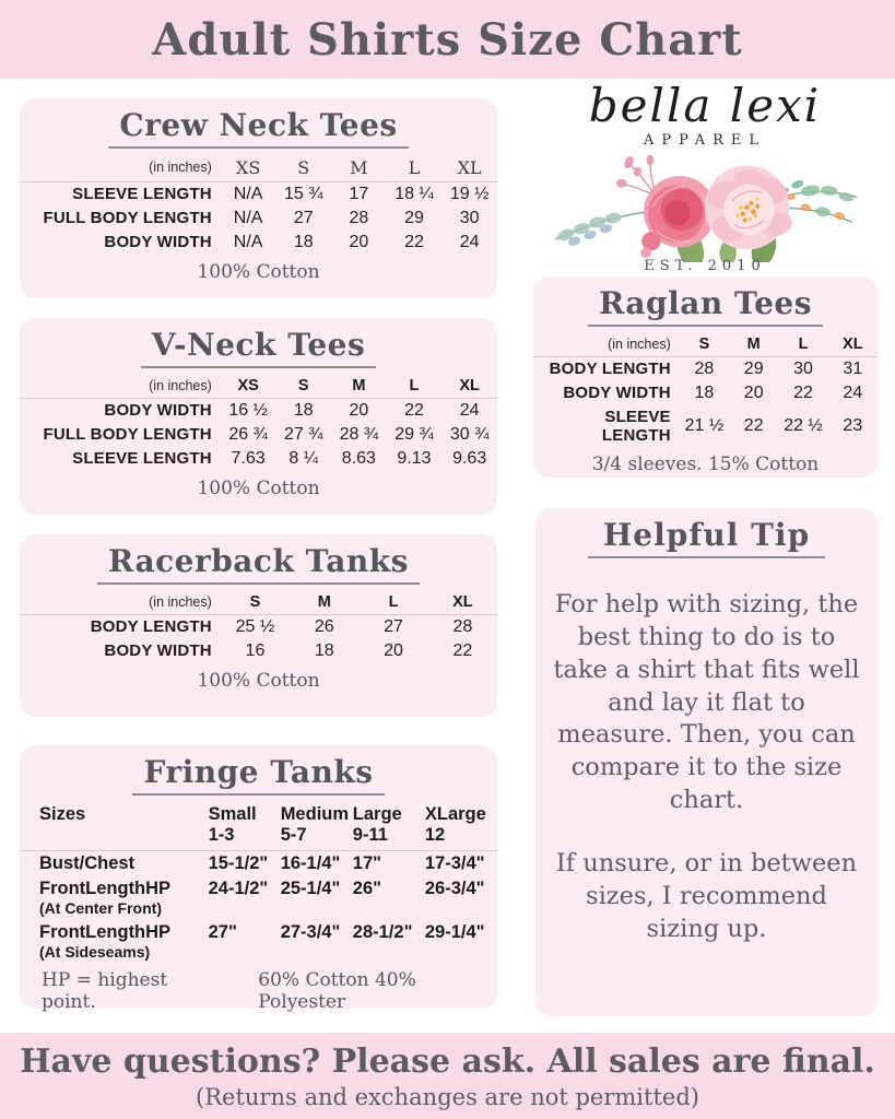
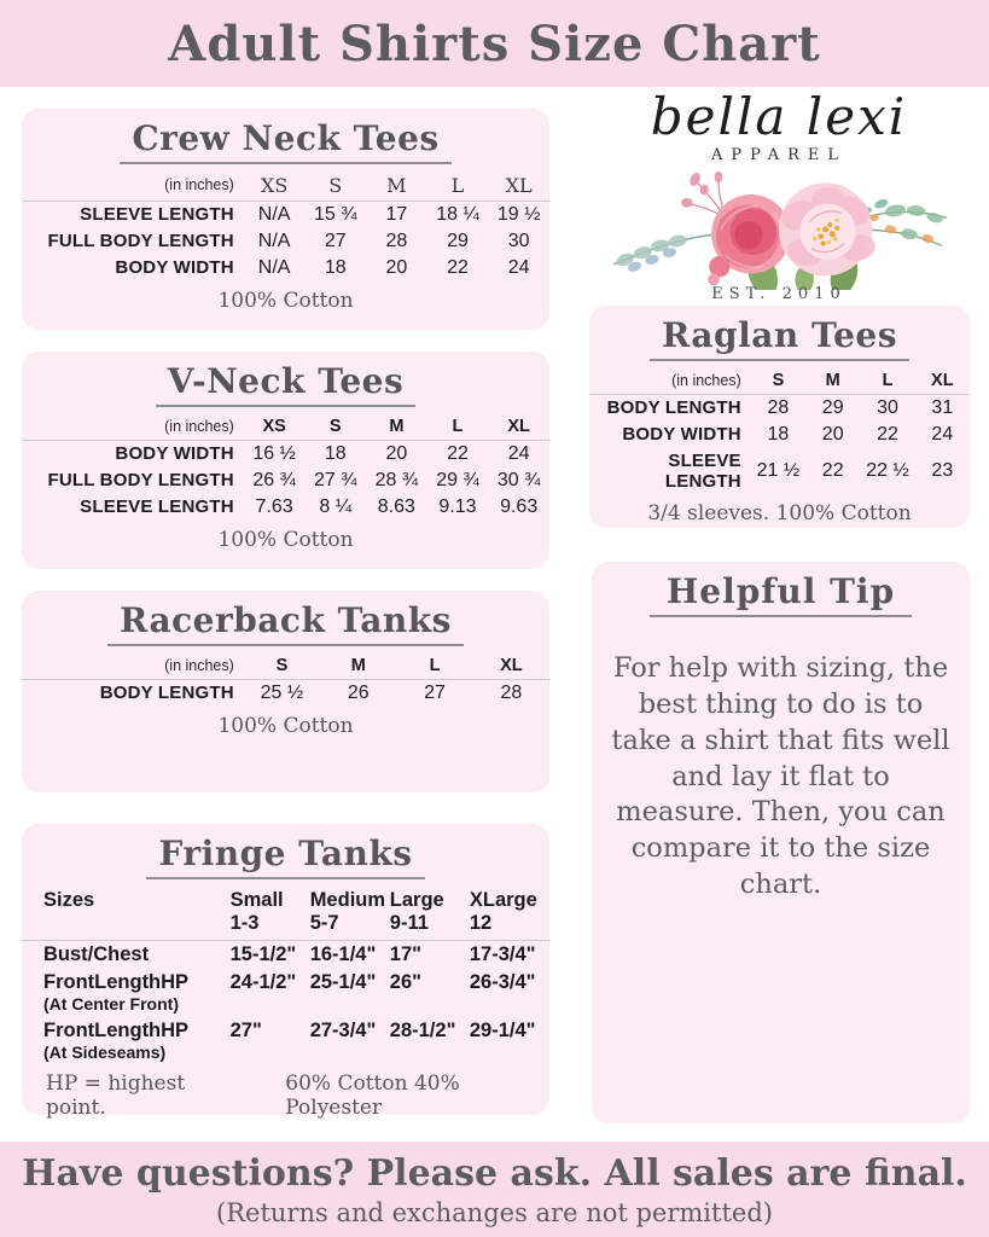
  Adult Shirts Size Chart
  bella lexi
  APPAREL
  EST. 2010
  Crew Neck Tees
  (in inches)	XS	S	M	L	XL
  SLEEVE LENGTH	N/A	15 ¾	17	18 ¼	19 ½
  FULL BODY LENGTH	N/A	27	28	29	30
  BODY WIDTH	N/A	18	20	22	24
  100% Cotton
  V-Neck Tees
  (in inches)	XS	S	M	L	XL
  BODY WIDTH	16 ½	18	20	22	24
  FULL BODY LENGTH	26 ¾	27 ¾	28 ¾	29 ¾	30 ¾
  SLEEVE LENGTH	7.63	8 ¼	8.63	9.13	9.63
  100% Cotton
  Racerback Tanks
  (in inches)	S	M	L	XL
  BODY LENGTH	25 ½	26	27	28
- BODY WIDTH	16	18	20	22
  100% Cotton
  Raglan Tees
  (in inches)	S	M	L	XL
  BODY LENGTH	28	29	30	31
  BODY WIDTH	18	20	22	24
  SLEEVE LENGTH	21 ½	22	22 ½	23
- 3/4 sleeves. 15% Cotton
+ 3/4 sleeves. 100% Cotton
  Fringe Tanks
  Sizes	Small1-3	Medium5-7	Large9-11	XLarge12
  Bust/Chest	15-1/2"	16-1/4"	17"	17-3/4"
  FrontLengthHP(At Center Front)	24-1/2"	25-1/4"	26"	26-3/4"
  FrontLengthHP(At Sideseams)	27"	27-3/4"	28-1/2"	29-1/4"
  HP = highest point.
  60% Cotton 40% Polyester
  Helpful Tip
  For help with sizing, the best thing to do is to take a shirt that fits well and lay it flat to measure. Then, you can compare it to the size chart.
- If unsure, or in between sizes, I recommend sizing up.
  Have questions? Please ask. All sales are final.
  (Returns and exchanges are not permitted)
